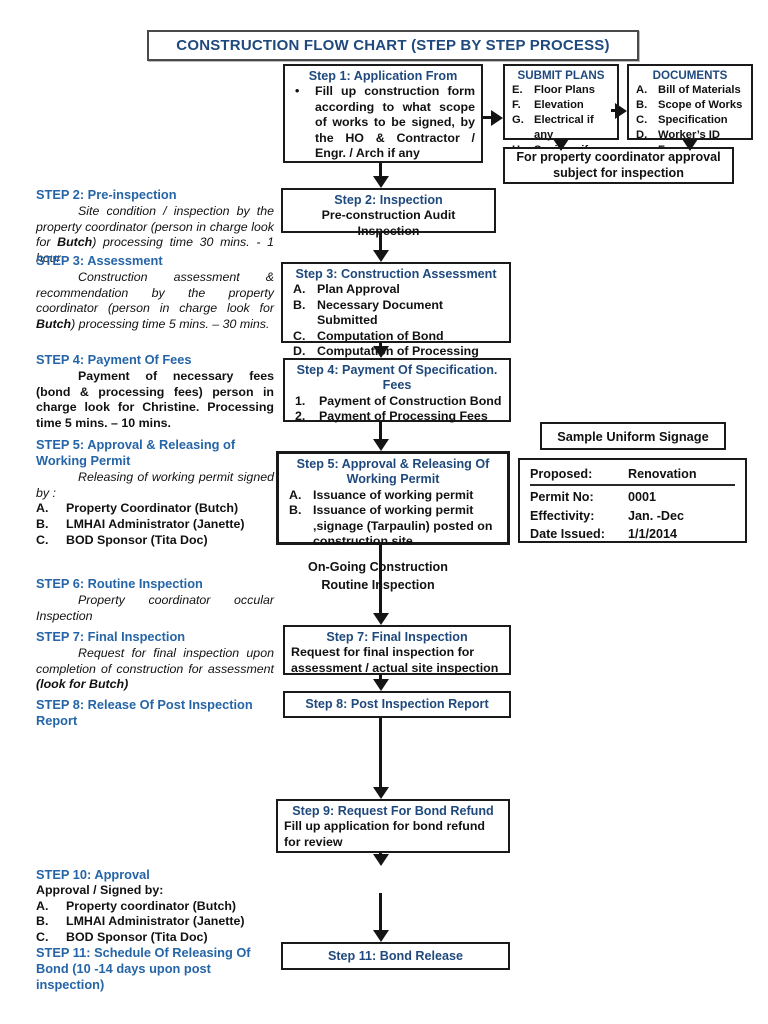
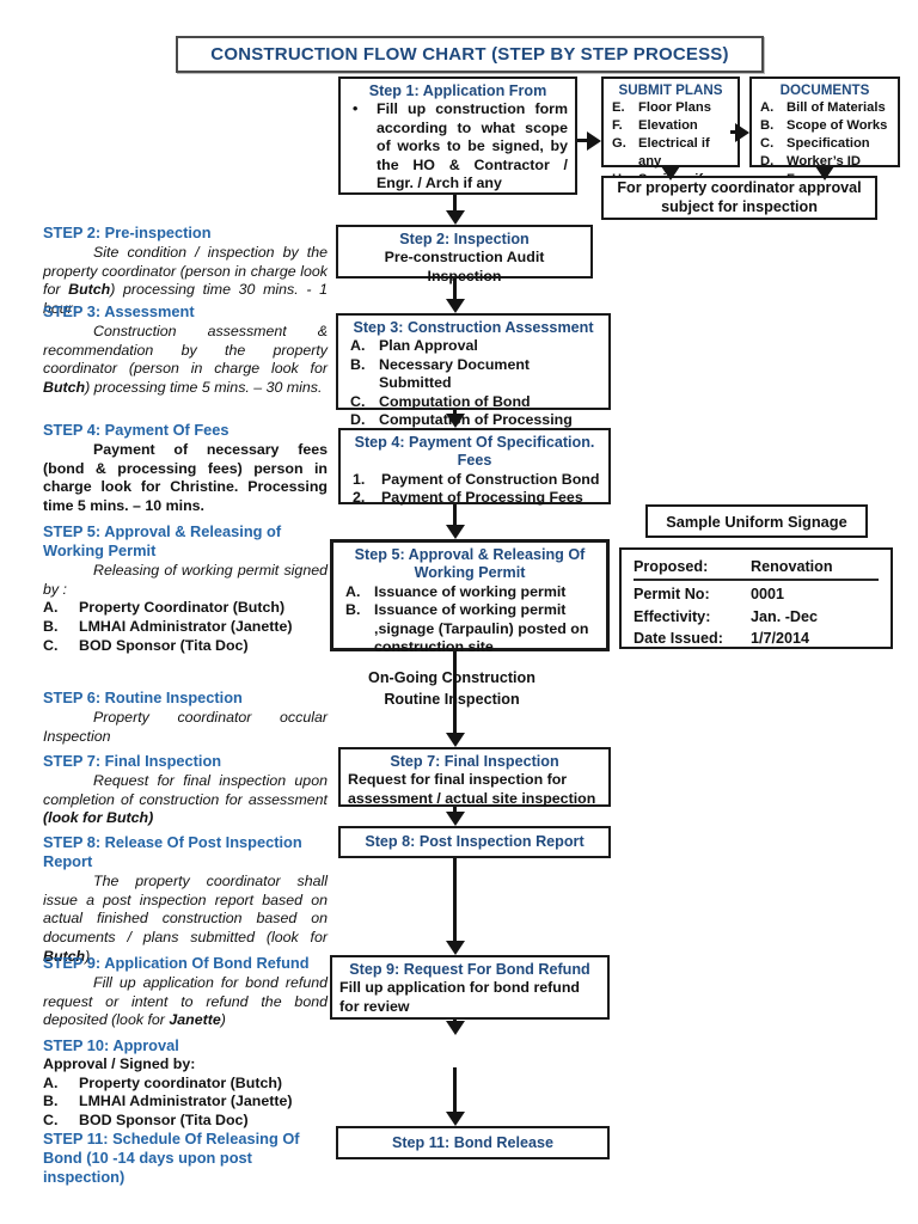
  CONSTRUCTION FLOW CHART (STEP BY STEP PROCESS)
  STEP 2: Pre-inspection
  Site condition / inspection by the property coordinator (person in charge look for Butch) processing time 30 mins. - 1 hour
  STEP 3: Assessment
  Construction assessment & recommendation by the property coordinator (person in charge look for Butch) processing time 5 mins. – 30 mins.
  STEP 4: Payment Of Fees
  Payment of necessary fees (bond & processing fees) person in charge look for Christine. Processing time 5 mins. – 10 mins.
  STEP 5: Approval & Releasing of Working Permit
  Releasing of working permit signed by :
  A.
  Property Coordinator (Butch)
  B.
  LMHAI Administrator (Janette)
  C.
  BOD Sponsor (Tita Doc)
  STEP 6: Routine Inspection
  Property coordinator occular Inspection
  STEP 7: Final Inspection
  Request for final inspection upon completion of construction for assessment (look for Butch)
  STEP 8: Release Of Post Inspection Report
+ The property coordinator shall issue a post inspection report based on actual finished construction based on documents / plans submitted (look for Butch)
+ STEP 9: Application Of Bond Refund
+ Fill up application for bond refund request or intent to refund the bond deposited (look for Janette)
  STEP 10: Approval
  Approval / Signed by:
  A.
  Property coordinator (Butch)
  B.
  LMHAI Administrator (Janette)
  C.
  BOD Sponsor (Tita Doc)
  STEP 11: Schedule Of Releasing Of Bond (10 -14 days upon post inspection)
  Step 1: Application From
  •
  Fill up construction form according to what scope of works to be signed, by the HO & Contractor / Engr. / Arch if any
  Step 2: Inspection
  Pre-construction Audit Inspection
  Step 3: Construction Assessment
  A.
  Plan Approval
  B.
  Necessary Document Submitted
  C.
  Computation of Bond
  D.
  Computation of Processing
  Step 4: Payment Of Specification.
  Fees
  1.
  Payment of Construction Bond
  2.
  Payment of Processing Fees
  Step 5: Approval & Releasing Of
  Working Permit
  A.
  Issuance of working permit
  B.
  Issuance of working permit ,signage (Tarpaulin) posted on construction site
  On-Going Construction
  Routine Inspection
  Step 7: Final Inspection
  Request for final inspection for assessment / actual site inspection
  Step 8: Post Inspection Report
  Step 9: Request For Bond Refund
  Fill up application for bond refund for review
  Step 11: Bond Release
  SUBMIT PLANS
  E.
  Floor Plans
  F.
  Elevation
  G.
  Electrical if any
  DOCUMENTS
  A.
  Bill of Materials
  B.
  Scope of Works
  C.
  Specification
  D.
  Worker’s ID
  For property coordinator approval subject for inspection
  Sample Uniform Signage
  Proposed:
  Renovation
  Permit No:
  0001
  Effectivity:
  Jan. -Dec
  Date Issued:
- 1/1/2014
+ 1/7/2014
